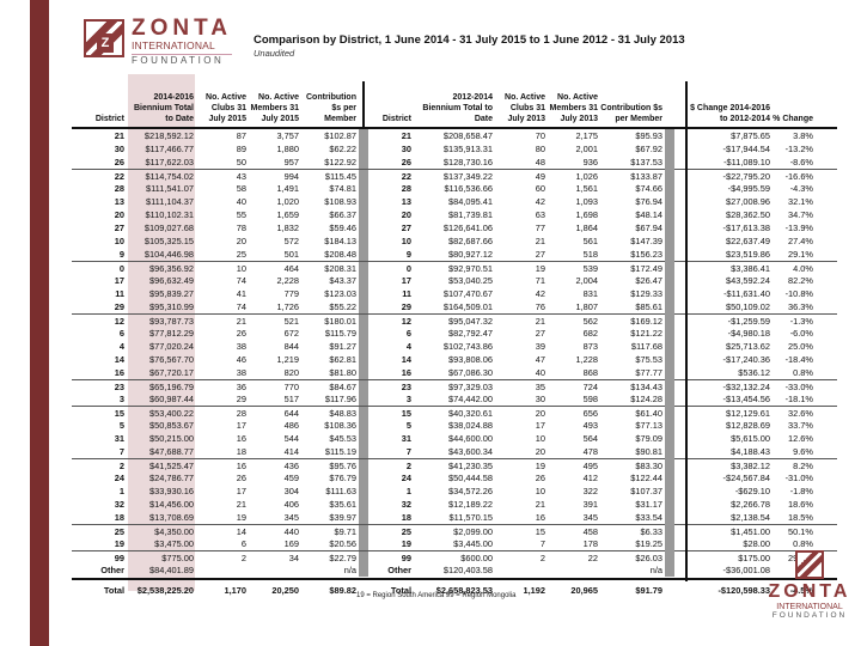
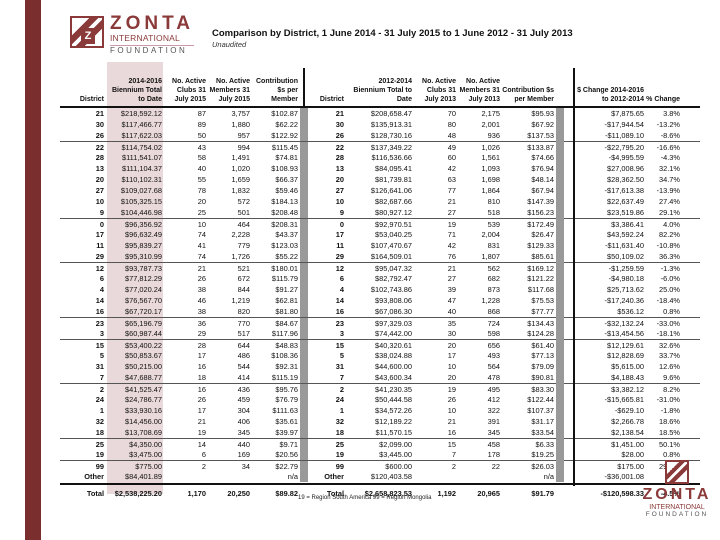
  Z
  ZONTA
  INTERNATIONAL
  FOUNDATION
  Comparison by District, 1 June 2014 - 31 July 2015 to 1 June 2012 - 31 July 2013
  Unaudited
  21
  $218,592.12
  87
  3,757
  $102.87
  30
  $117,466.77
  89
  1,880
  $62.22
  26
  $117,622.03
  50
  957
  $122.92
  22
  $114,754.02
  43
  994
  $115.45
  28
  $111,541.07
  58
  1,491
  $74.81
  13
  $111,104.37
  40
  1,020
  $108.93
  20
  $110,102.31
  55
  1,659
  $66.37
  27
  $109,027.68
  78
  1,832
  $59.46
  10
  $105,325.15
  20
  572
  $184.13
  9
  $104,446.98
  25
  501
  $208.48
  0
  $96,356.92
  10
  464
  $208.31
  17
  $96,632.49
  74
  2,228
  $43.37
  11
  $95,839.27
  41
  779
  $123.03
  29
  $95,310.99
  74
  1,726
  $55.22
  12
  $93,787.73
  21
  521
  $180.01
  6
  $77,812.29
  26
  672
  $115.79
  4
  $77,020.24
  38
  844
  $91.27
  14
  $76,567.70
  46
  1,219
  $62.81
  16
  $67,720.17
  38
  820
  $81.80
  23
  $65,196.79
  36
  770
  $84.67
  3
  $60,987.44
  29
  517
  $117.96
  15
  $53,400.22
  28
  644
  $48.83
  5
  $50,853.67
  17
  486
  $108.36
  31
  $50,215.00
  16
  544
- $45.53
+ $92.31
  7
  $47,688.77
  18
  414
  $115.19
  2
  $41,525.47
  16
  436
  $95.76
  24
  $24,786.77
  26
  459
  $76.79
  1
  $33,930.16
  17
  304
  $111.63
  32
  $14,456.00
  21
  406
  $35.61
  18
  $13,708.69
  19
  345
  $39.97
  25
  $4,350.00
  14
  440
  $9.71
  19
  $3,475.00
  6
  169
  $20.56
  99
  $775.00
  2
  34
  $22.79
  Other
  $84,401.89
  n/a
  Total
  $2,538,225.20
  1,170
  20,250
  $89.82
  21
  $208,658.47
  70
  2,175
  $95.93
  $7,875.65
  3.8%
  30
  $135,913.31
  80
  2,001
  $67.92
  -$17,944.54
  -13.2%
  26
  $128,730.16
  48
  936
  $137.53
  -$11,089.10
  -8.6%
  22
  $137,349.22
  49
  1,026
  $133.87
  -$22,795.20
  -16.6%
  28
  $116,536.66
  60
  1,561
  $74.66
  -$4,995.59
  -4.3%
  13
  $84,095.41
  42
  1,093
  $76.94
  $27,008.96
  32.1%
  20
  $81,739.81
  63
  1,698
  $48.14
  $28,362.50
  34.7%
  27
  $126,641.06
  77
  1,864
  $67.94
  -$17,613.38
  -13.9%
  10
  $82,687.66
  21
- 561
+ 810
  $147.39
  $22,637.49
  27.4%
  9
  $80,927.12
  27
  518
  $156.23
  $23,519.86
  29.1%
  0
  $92,970.51
  19
  539
  $172.49
  $3,386.41
  4.0%
  17
  $53,040.25
  71
  2,004
  $26.47
  $43,592.24
  82.2%
  11
  $107,470.67
  42
  831
  $129.33
  -$11,631.40
  -10.8%
  29
  $164,509.01
  76
  1,807
  $85.61
  $50,109.02
  36.3%
  12
  $95,047.32
  21
  562
  $169.12
  -$1,259.59
  -1.3%
  6
  $82,792.47
  27
  682
  $121.22
  -$4,980.18
  -6.0%
  4
  $102,743.86
  39
  873
  $117.68
  $25,713.62
  25.0%
  14
  $93,808.06
  47
  1,228
  $75.53
  -$17,240.36
  -18.4%
  16
  $67,086.30
  40
  868
  $77.77
  $536.12
  0.8%
  23
  $97,329.03
  35
  724
  $134.43
  -$32,132.24
  -33.0%
  3
  $74,442.00
  30
  598
  $124.28
  -$13,454.56
  -18.1%
  15
  $40,320.61
  20
  656
  $61.40
  $12,129.61
  32.6%
  5
  $38,024.88
  17
  493
  $77.13
  $12,828.69
  33.7%
  31
  $44,600.00
  10
  564
  $79.09
  $5,615.00
  12.6%
  7
  $43,600.34
  20
  478
  $90.81
  $4,188.43
  9.6%
  2
  $41,230.35
  19
  495
  $83.30
  $3,382.12
  8.2%
  24
  $50,444.58
  26
  412
  $122.44
- -$24,567.84
+ -$15,665.81
  -31.0%
  1
  $34,572.26
  10
  322
  $107.37
  -$629.10
  -1.8%
  32
  $12,189.22
  21
  391
  $31.17
  $2,266.78
  18.6%
  18
  $11,570.15
  16
  345
  $33.54
  $2,138.54
  18.5%
  25
  $2,099.00
  15
  458
  $6.33
  $1,451.00
  50.1%
  19
  $3,445.00
  7
  178
  $19.25
  $28.00
  0.8%
  99
  $600.00
  2
  22
  $26.03
  $175.00
  Other
  $120,403.58
  n/a
  -$36,001.08
  Total
  $2,658,823.53
  1,192
  20,965
  $91.79
  -$120,598.33
  -4.5%
  ZONTA
